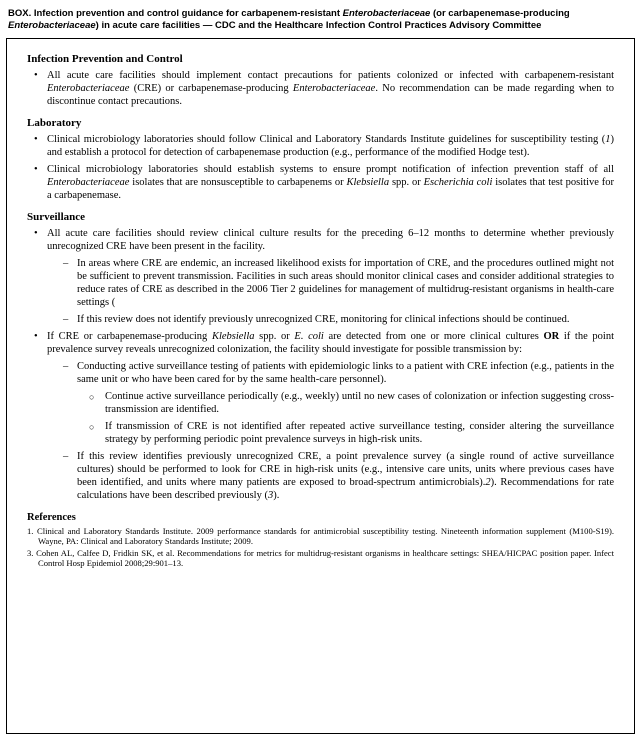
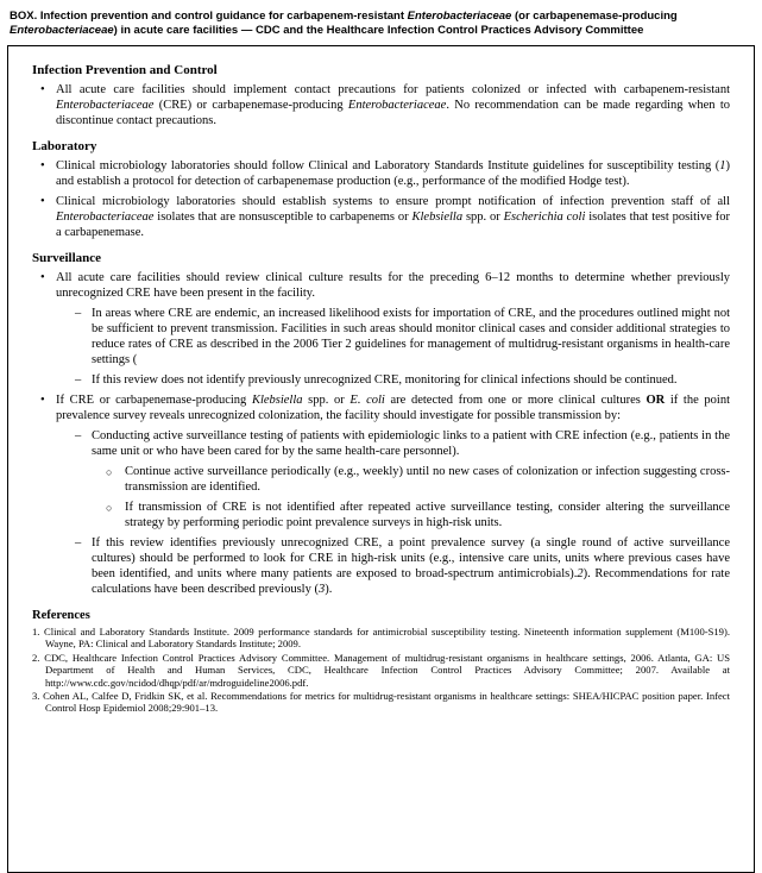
  BOX. Infection prevention and control guidance for carbapenem-resistant Enterobacteriaceae (or carbapenemase-producing Enterobacteriaceae) in acute care facilities — CDC and the Healthcare Infection Control Practices Advisory Committee
  Infection Prevention and Control
  •
  All acute care facilities should implement contact precautions for patients colonized or infected with carbapenem-resistant Enterobacteriaceae (CRE) or carbapenemase-producing Enterobacteriaceae. No recommendation can be made regarding when to discontinue contact precautions.
  Laboratory
  •
  Clinical microbiology laboratories should follow Clinical and Laboratory Standards Institute guidelines for susceptibility testing (1) and establish a protocol for detection of carbapenemase production (e.g., performance of the modified Hodge test).
  •
  Clinical microbiology laboratories should establish systems to ensure prompt notification of infection prevention staff of all Enterobacteriaceae isolates that are nonsusceptible to carbapenems or Klebsiella spp. or Escherichia coli isolates that test positive for a carbapenemase.
  Surveillance
  •
  All acute care facilities should review clinical culture results for the preceding 6–12 months to determine whether previously unrecognized CRE have been present in the facility.
  –
  In areas where CRE are endemic, an increased likelihood exists for importation of CRE, and the procedures outlined might not be sufficient to prevent transmission. Facilities in such areas should monitor clinical cases and consider additional strategies to reduce rates of CRE as described in the 2006 Tier 2 guidelines for management of multidrug-resistant organisms in health-care settings (
  –
  If this review does not identify previously unrecognized CRE, monitoring for clinical infections should be continued.
  •
  If CRE or carbapenemase-producing Klebsiella spp. or E. coli are detected from one or more clinical cultures OR if the point prevalence survey reveals unrecognized colonization, the facility should investigate for possible transmission by:
  –
  Conducting active surveillance testing of patients with epidemiologic links to a patient with CRE infection (e.g., patients in the same unit or who have been cared for by the same health-care personnel).
  ○
  Continue active surveillance periodically (e.g., weekly) until no new cases of colonization or infection suggesting cross-transmission are identified.
  ○
  If transmission of CRE is not identified after repeated active surveillance testing, consider altering the surveillance strategy by performing periodic point prevalence surveys in high-risk units.
  –
  If this review identifies previously unrecognized CRE, a point prevalence survey (a single round of active surveillance cultures) should be performed to look for CRE in high-risk units (e.g., intensive care units, units where previous cases have been identified, and units where many patients are exposed to broad-spectrum antimicrobials).2). Recommendations for rate calculations have been described previously (3).
  References
  1. Clinical and Laboratory Standards Institute. 2009 performance standards for antimicrobial susceptibility testing. Nineteenth information supplement (M100-S19). Wayne, PA: Clinical and Laboratory Standards Institute; 2009.
+ 2. CDC, Healthcare Infection Control Practices Advisory Committee. Management of multidrug-resistant organisms in healthcare settings, 2006. Atlanta, GA: US Department of Health and Human Services, CDC, Healthcare Infection Control Practices Advisory Committee; 2007. Available at http://www.cdc.gov/ncidod/dhqp/pdf/ar/mdroguideline2006.pdf.
  3. Cohen AL, Calfee D, Fridkin SK, et al. Recommendations for metrics for multidrug-resistant organisms in healthcare settings: SHEA/HICPAC position paper. Infect Control Hosp Epidemiol 2008;29:901–13.
